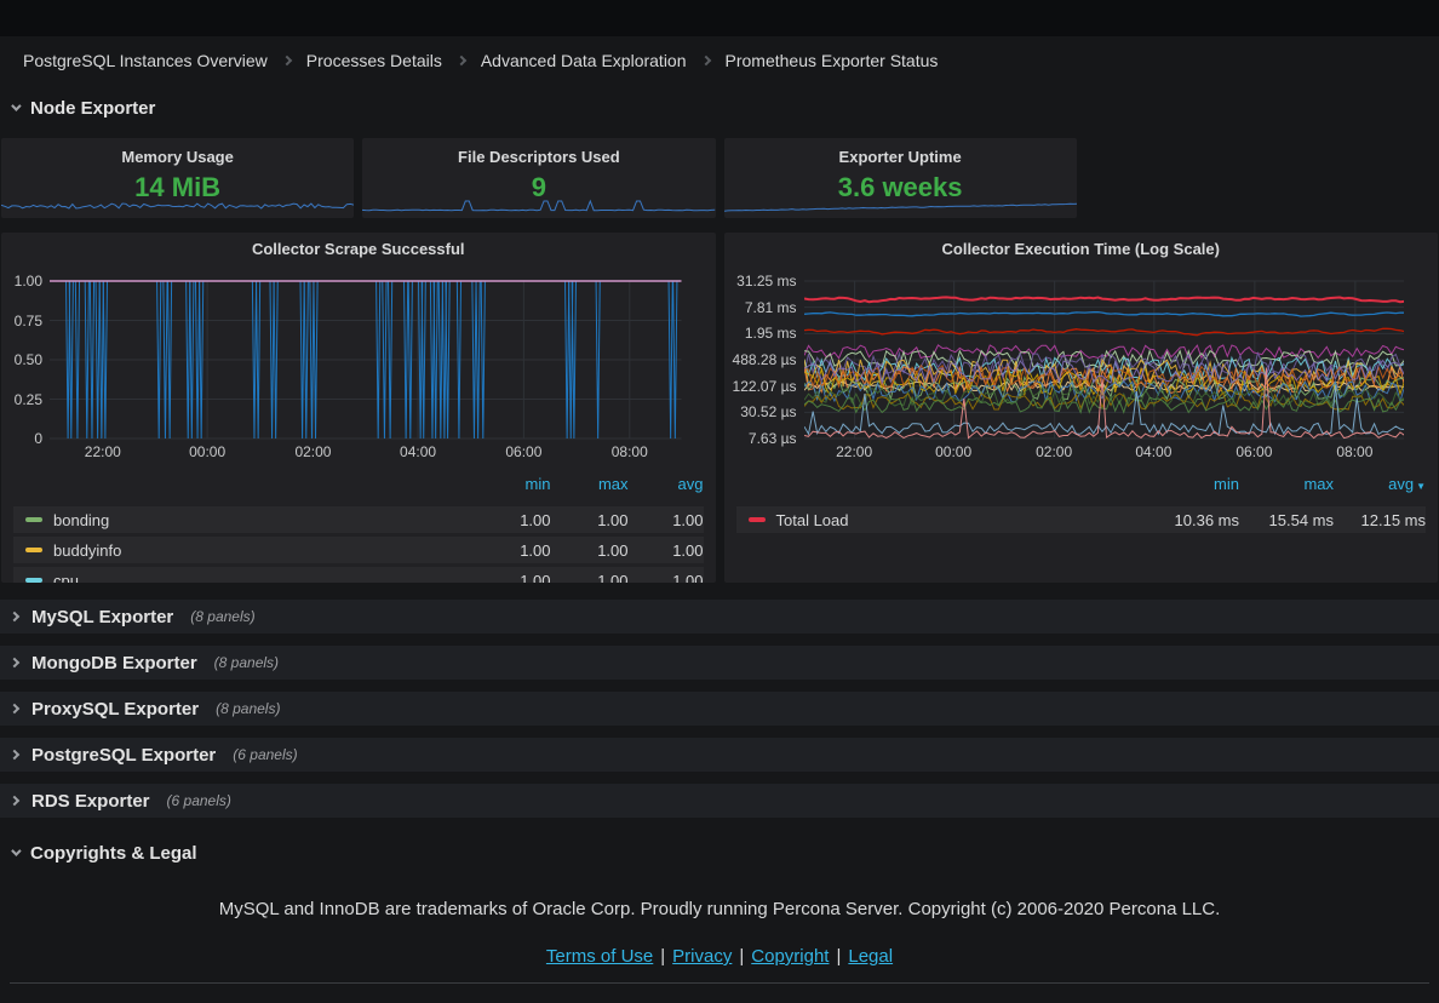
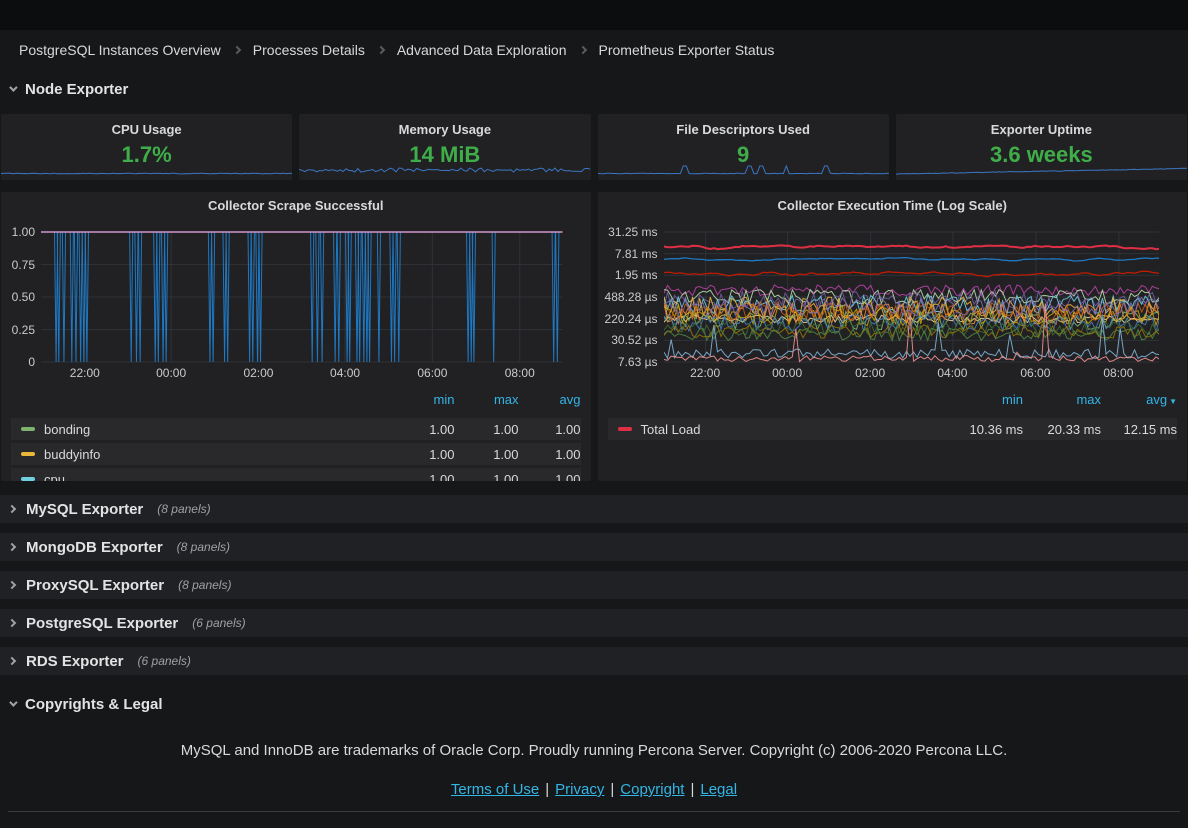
  PostgreSQL Instances Overview
  Processes Details
  Advanced Data Exploration
  Prometheus Exporter Status
  Node Exporter
+ CPU Usage
+ 1.7%
  Memory Usage
  14 MiB
  File Descriptors Used
  9
  Exporter Uptime
  3.6 weeks
  Collector Scrape Successful
  1.00
  0.75
  0.50
  0.25
  0
  22:00
  00:00
  02:00
  04:00
  06:00
  08:00
  min
  max
  avg
  bonding
  1.00
  1.00
  1.00
  buddyinfo
  1.00
  1.00
  1.00
  cpu
  1.00
  1.00
  1.00
  Collector Execution Time (Log Scale)
  31.25 ms
  7.81 ms
  1.95 ms
  488.28 µs
- 122.07 µs
+ 220.24 µs
  30.52 µs
  7.63 µs
  22:00
  00:00
  02:00
  04:00
  06:00
  08:00
  min
  max
  avg ▼
  Total Load
  10.36 ms
- 15.54 ms
+ 20.33 ms
  12.15 ms
  MySQL Exporter
  (8 panels)
  MongoDB Exporter
  (8 panels)
  ProxySQL Exporter
  (8 panels)
  PostgreSQL Exporter
  (6 panels)
  RDS Exporter
  (6 panels)
  Copyrights & Legal
  MySQL and InnoDB are trademarks of Oracle Corp. Proudly running Percona Server. Copyright (c) 2006-2020 Percona LLC.
  Terms of Use | Privacy | Copyright | Legal
